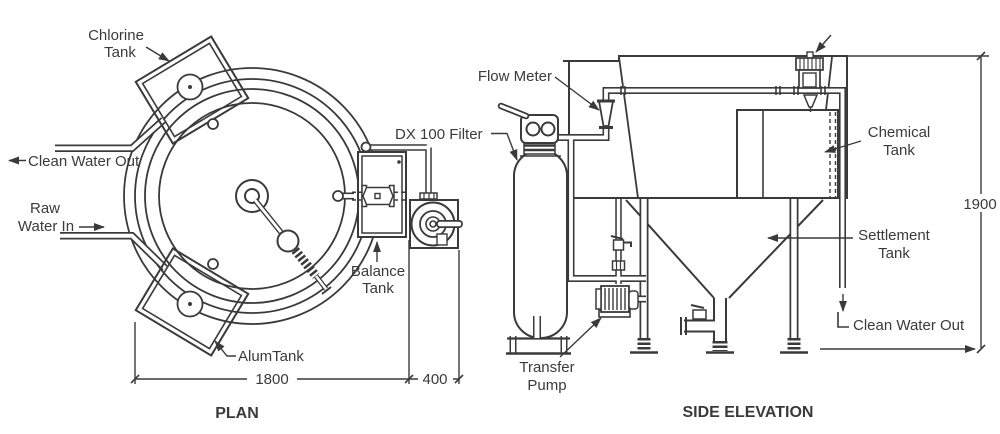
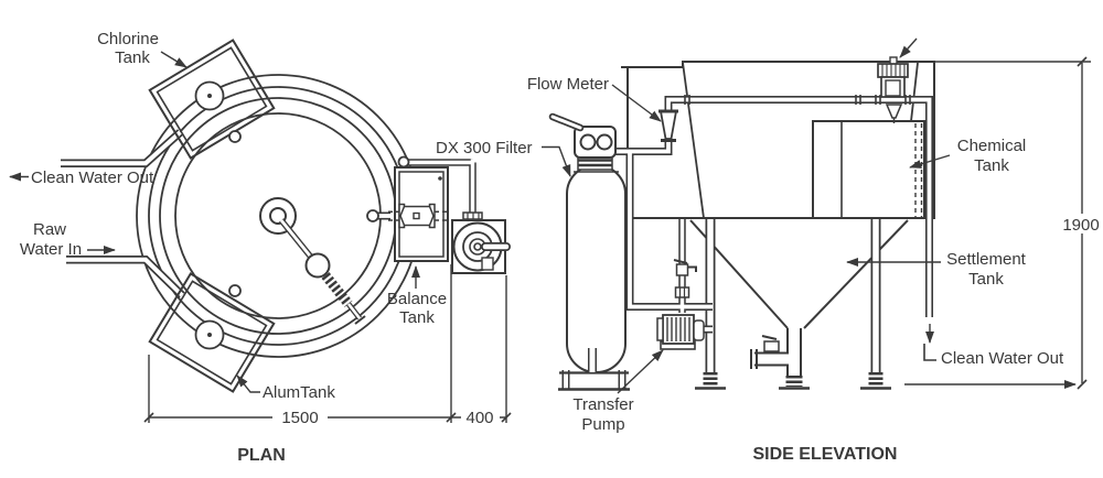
- 1800
+ 1500
  400
  Chlorine
  Tank
  Clean Water Out
  Raw
  Water In
  AlumTank
  Balance
  Tank
- DX 100 Filter
+ DX 300 Filter
  PLAN
  1900
  Flow Meter
  Chemical
  Tank
  Settlement
  Tank
  Clean Water Out
  Transfer
  Pump
  SIDE ELEVATION
